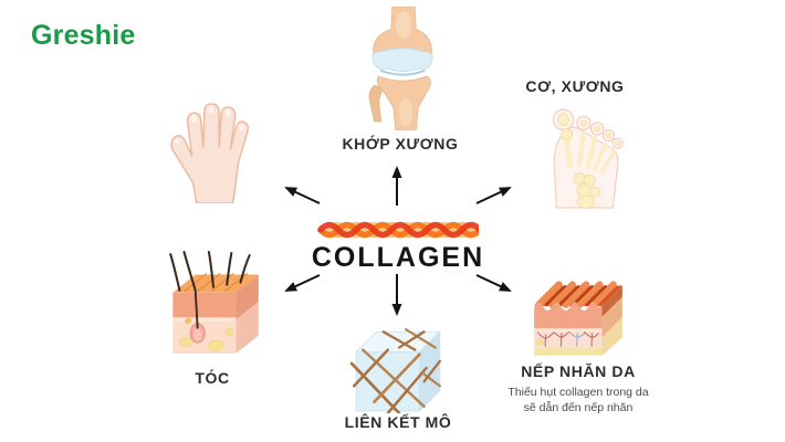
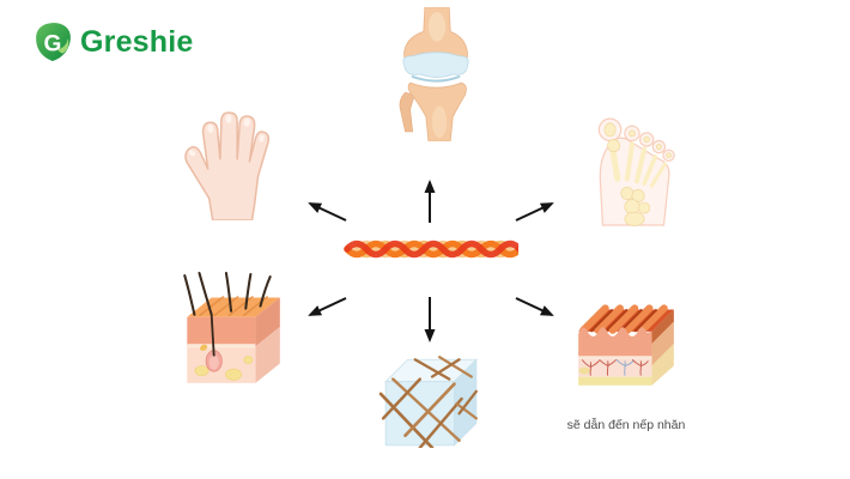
+ G
  Greshie
- KHỚP XƯƠNG
- CƠ, XƯƠNG
- COLLAGEN
- TÓC
- LIÊN KẾT MÔ
- NẾP NHĂN DA
- Thiếu hụt collagen trong da
  sẽ dẫn đến nếp nhăn
